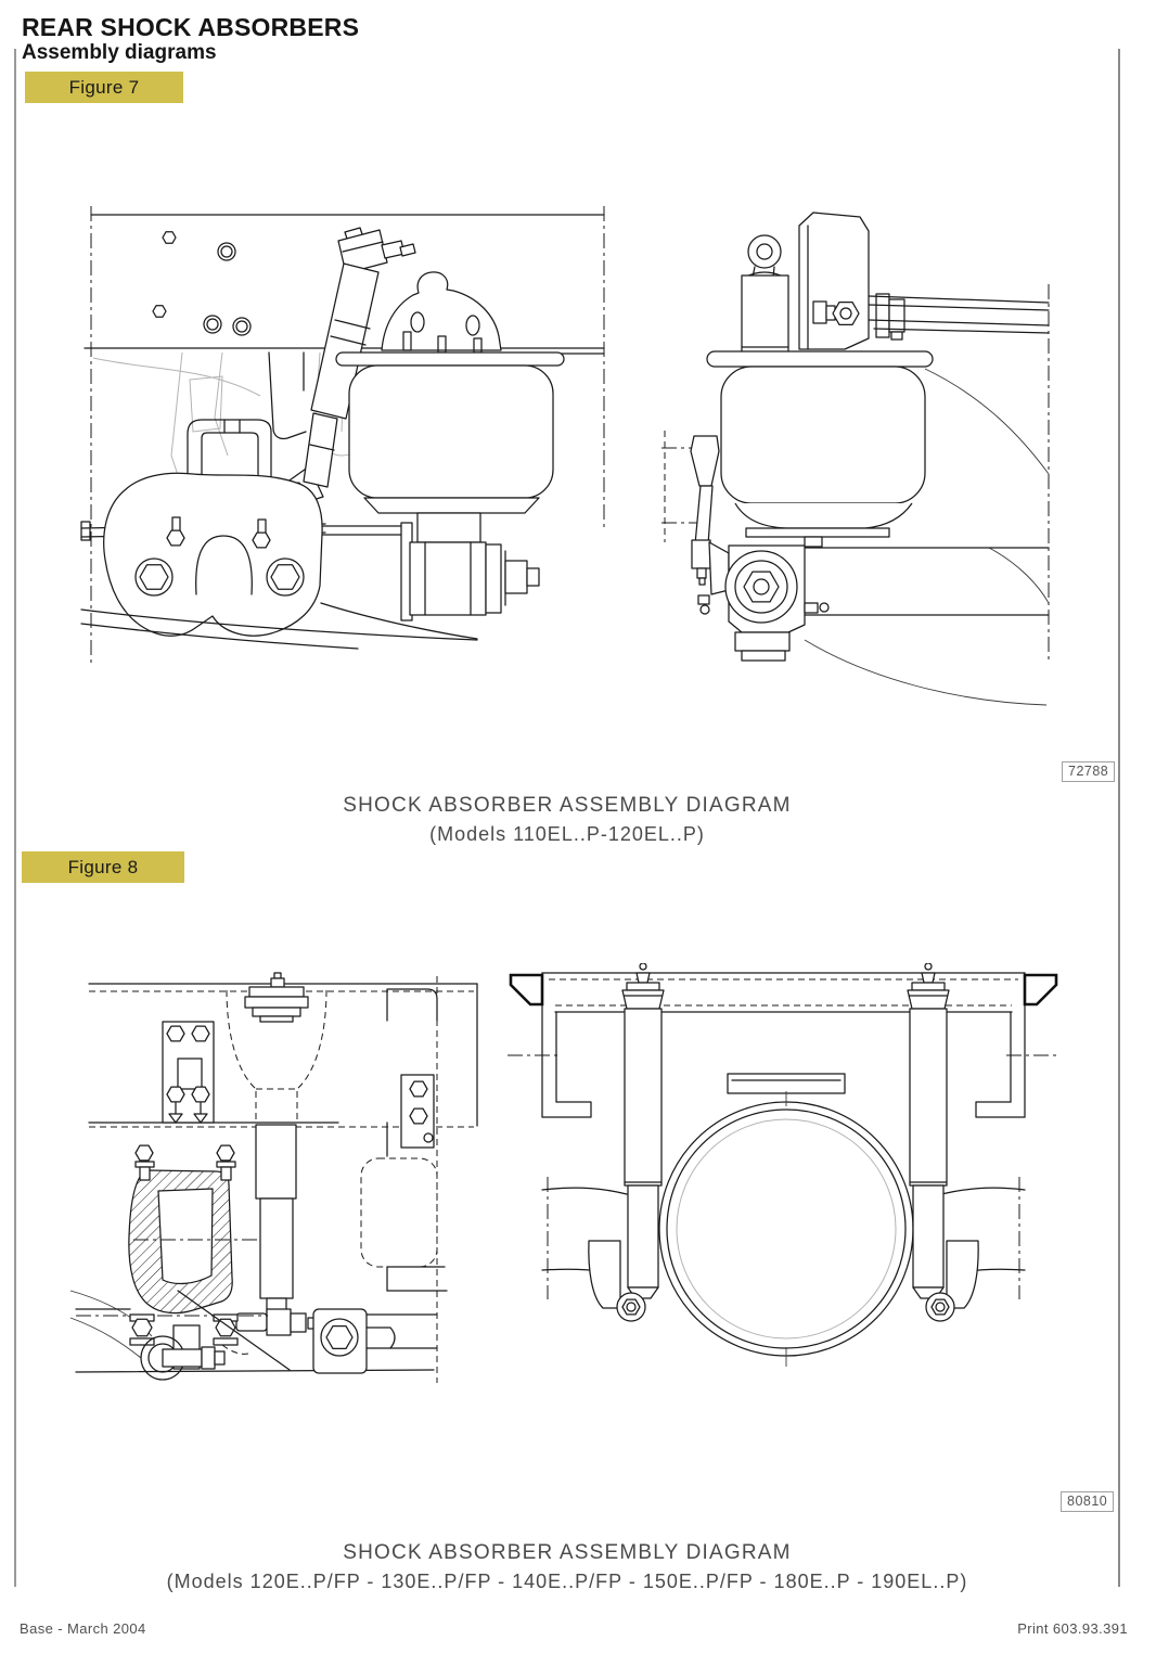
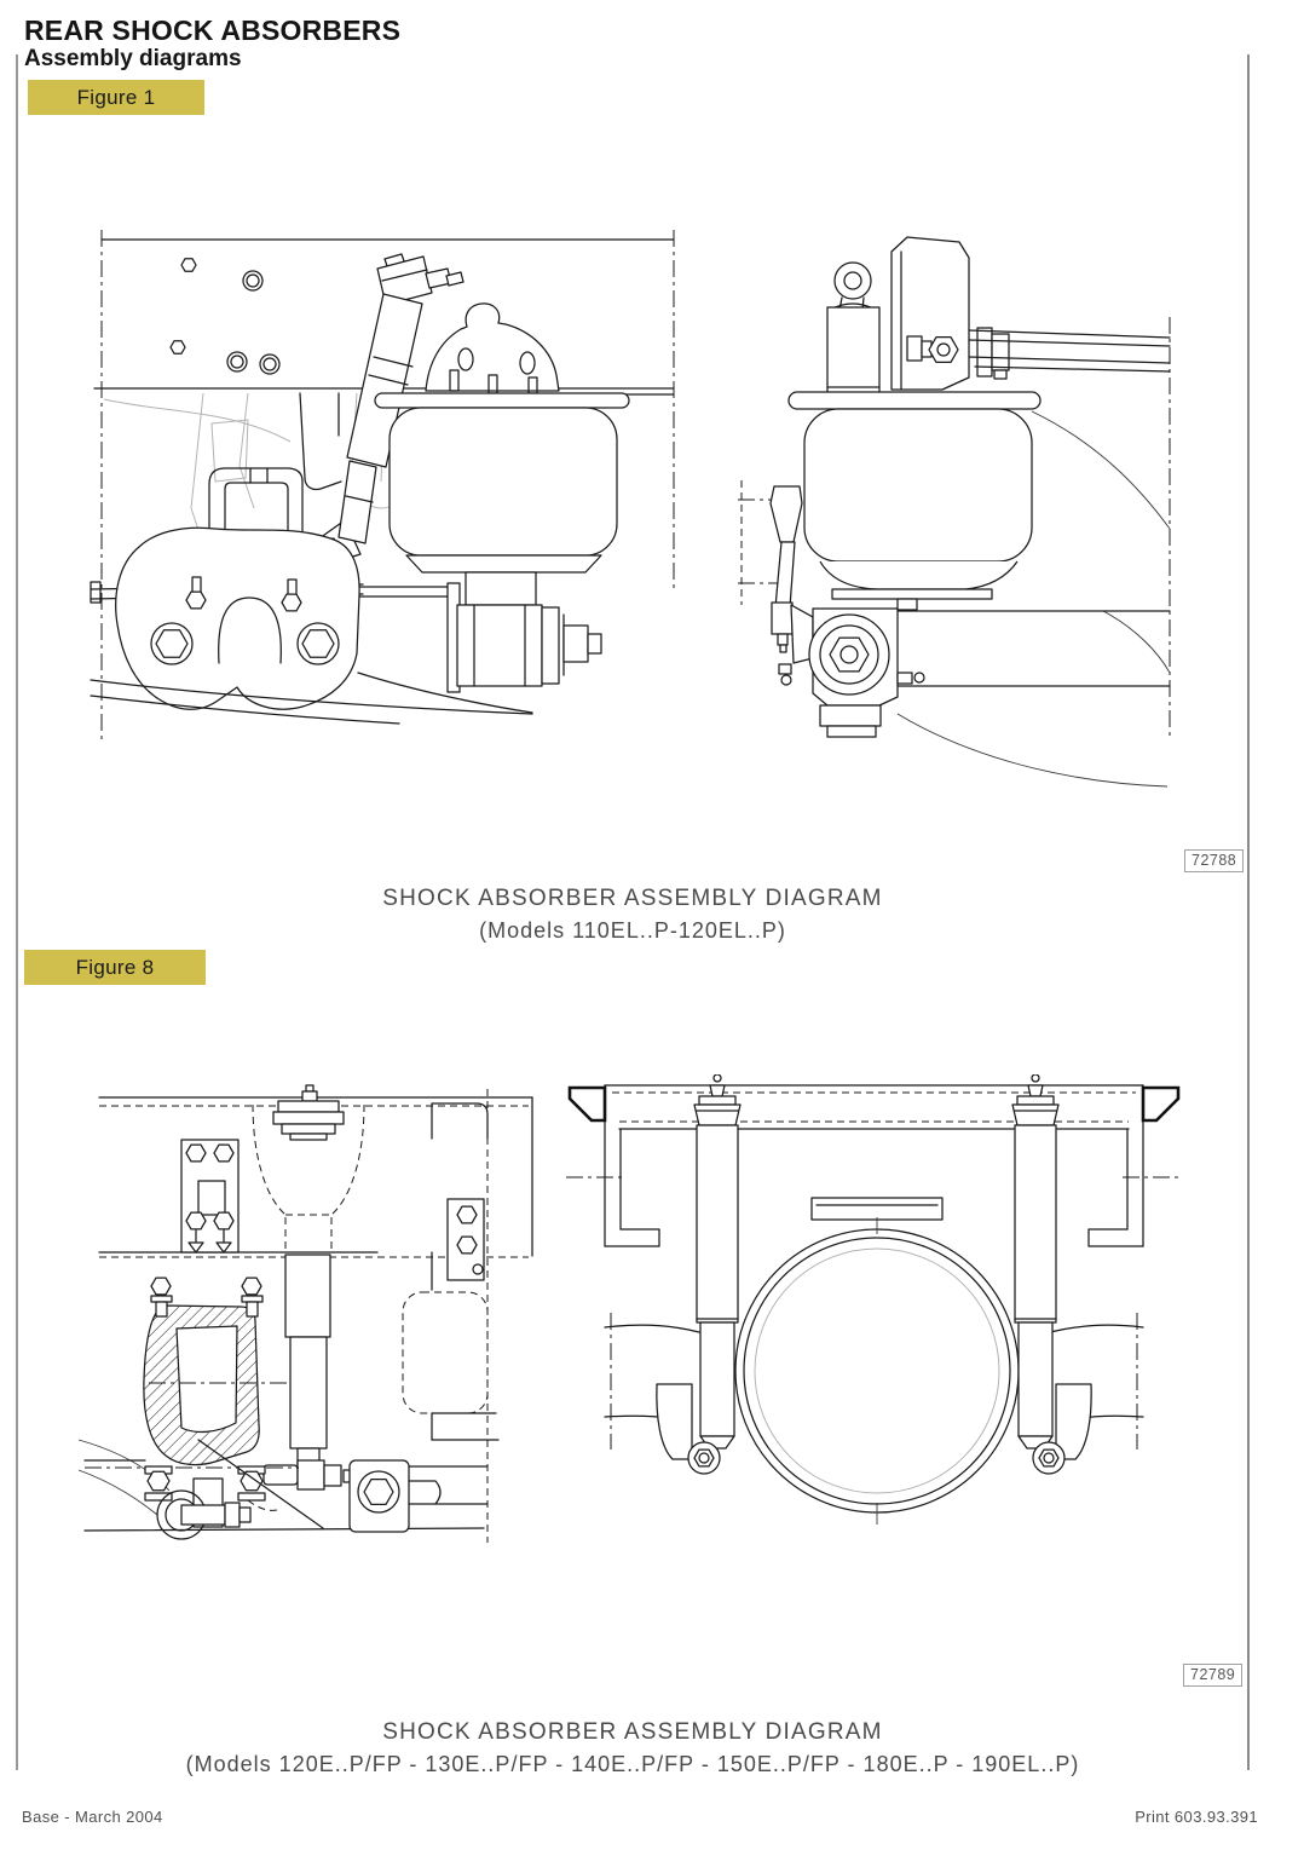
  REAR SHOCK ABSORBERS
  Assembly diagrams
- Figure 7
+ Figure 1
  Figure 8
  72788
- 80810
+ 72789
  SHOCK ABSORBER ASSEMBLY DIAGRAM
  (Models 110EL..P-120EL..P)
  SHOCK ABSORBER ASSEMBLY DIAGRAM
  (Models 120E..P/FP - 130E..P/FP - 140E..P/FP - 150E..P/FP - 180E..P - 190EL..P)
  Base - March 2004
  Print 603.93.391
